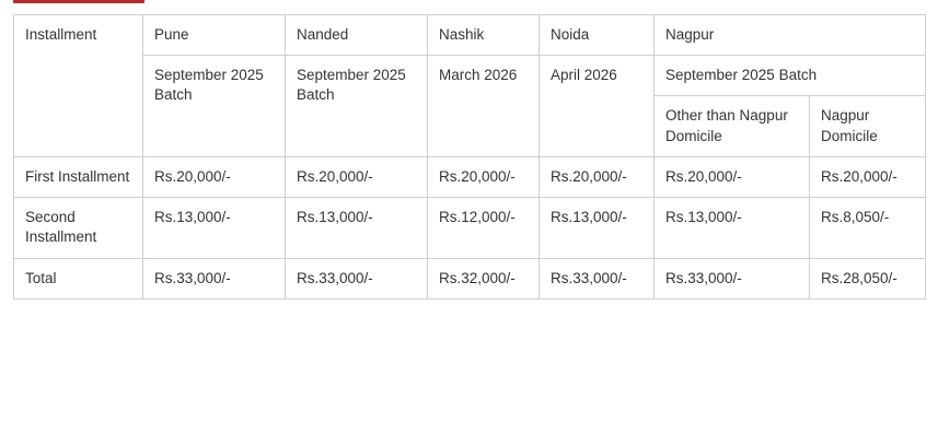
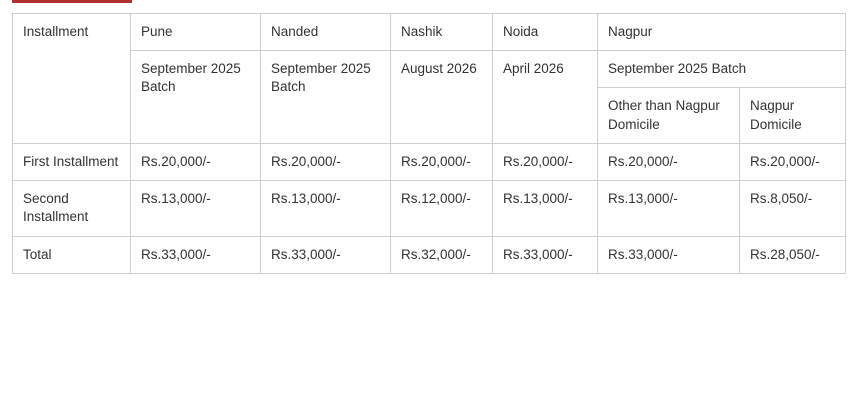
  Installment	Pune	Nanded	Nashik	Noida	Nagpur
- September 2025 Batch	September 2025 Batch	March 2026	April 2026	September 2025 Batch
+ September 2025 Batch	September 2025 Batch	August 2026	April 2026	September 2025 Batch
  Other than Nagpur Domicile	Nagpur Domicile
  First Installment	Rs.20,000/-	Rs.20,000/-	Rs.20,000/-	Rs.20,000/-	Rs.20,000/-	Rs.20,000/-
  Second Installment	Rs.13,000/-	Rs.13,000/-	Rs.12,000/-	Rs.13,000/-	Rs.13,000/-	Rs.8,050/-
  Total	Rs.33,000/-	Rs.33,000/-	Rs.32,000/-	Rs.33,000/-	Rs.33,000/-	Rs.28,050/-
